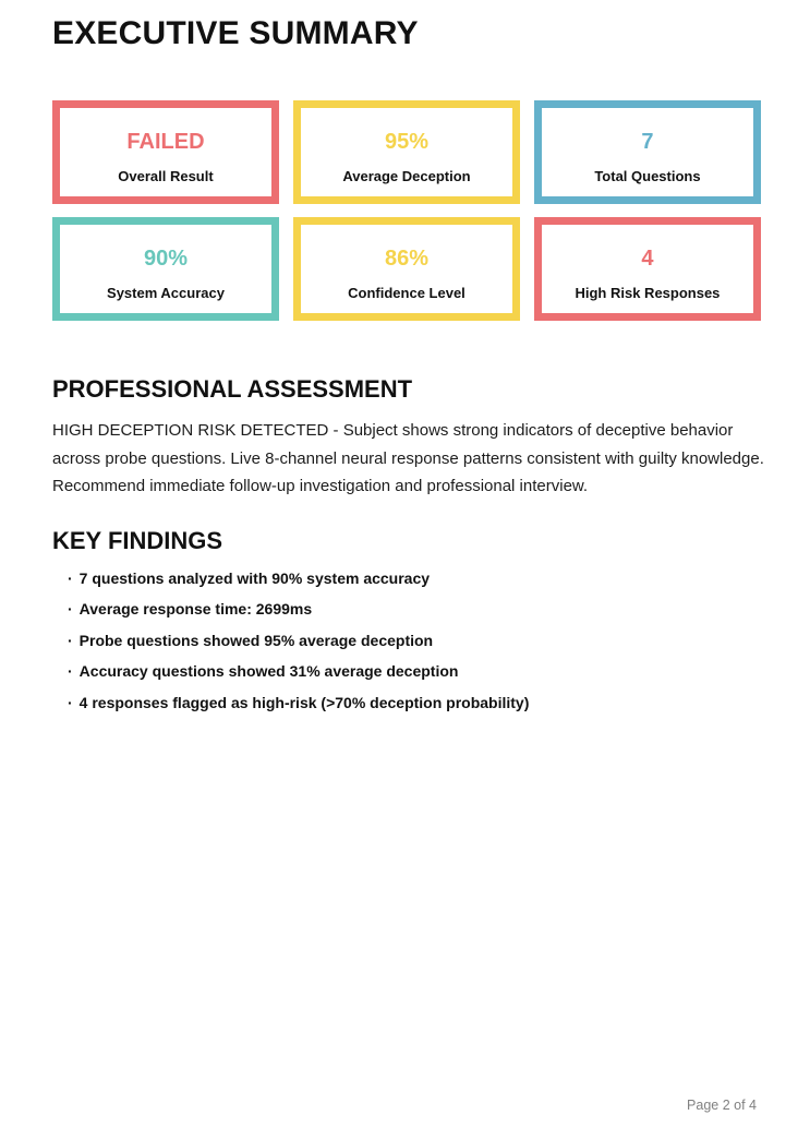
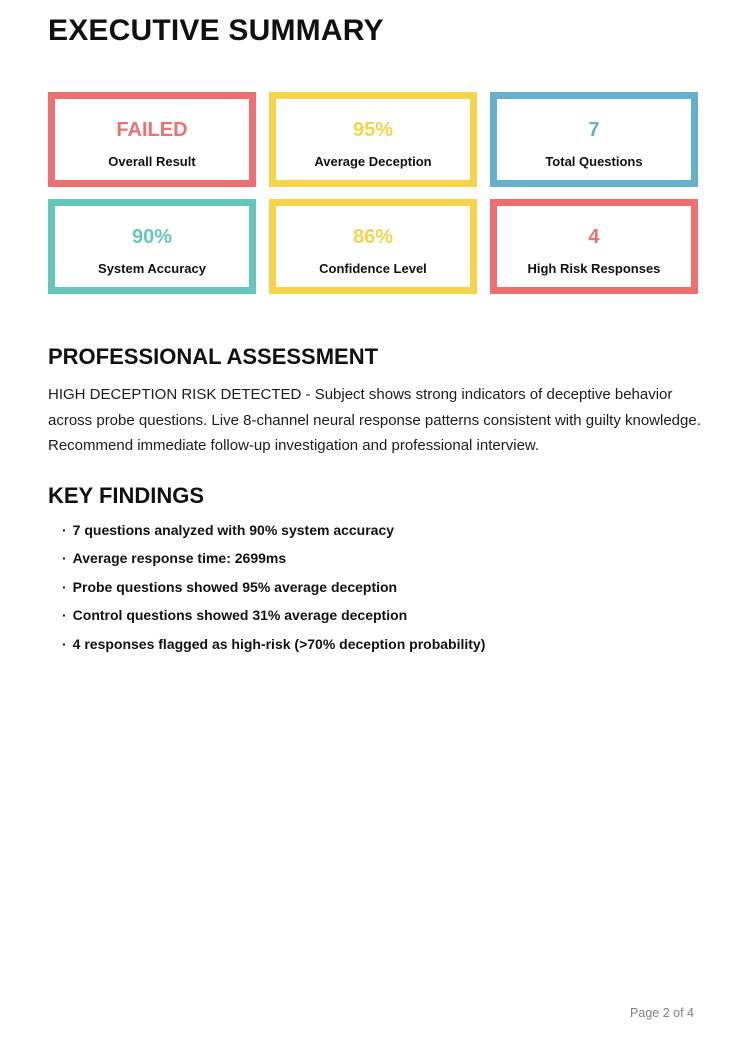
  EXECUTIVE SUMMARY
  FAILED
  Overall Result
  95%
  Average Deception
  7
  Total Questions
  90%
  System Accuracy
  86%
  Confidence Level
  4
  High Risk Responses
  PROFESSIONAL ASSESSMENT
  HIGH DECEPTION RISK DETECTED - Subject shows strong indicators of deceptive behavior across probe questions. Live 8-channel neural response patterns consistent with guilty knowledge. Recommend immediate follow-up investigation and professional interview.
  KEY FINDINGS
  · 7 questions analyzed with 90% system accuracy
  · Average response time: 2699ms
  · Probe questions showed 95% average deception
- · Accuracy questions showed 31% average deception
+ · Control questions showed 31% average deception
  · 4 responses flagged as high-risk (>70% deception probability)
  Page 2 of 4
